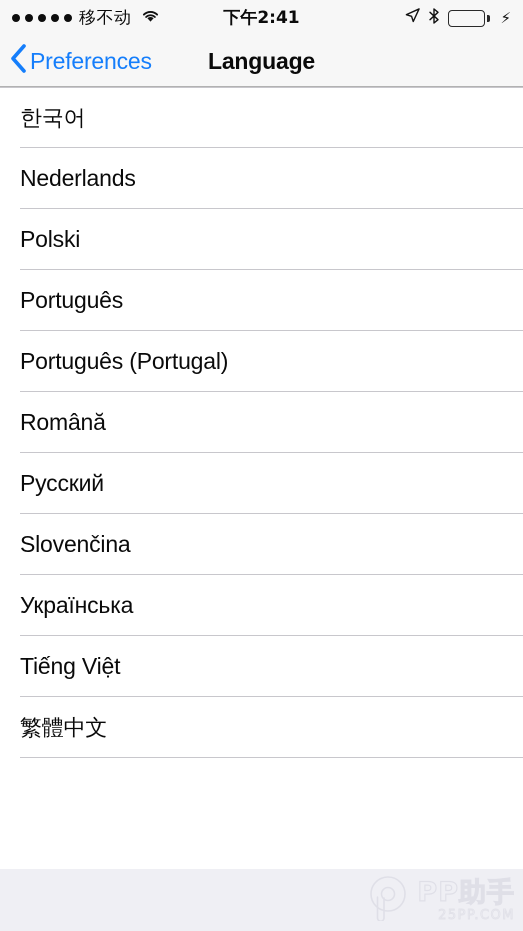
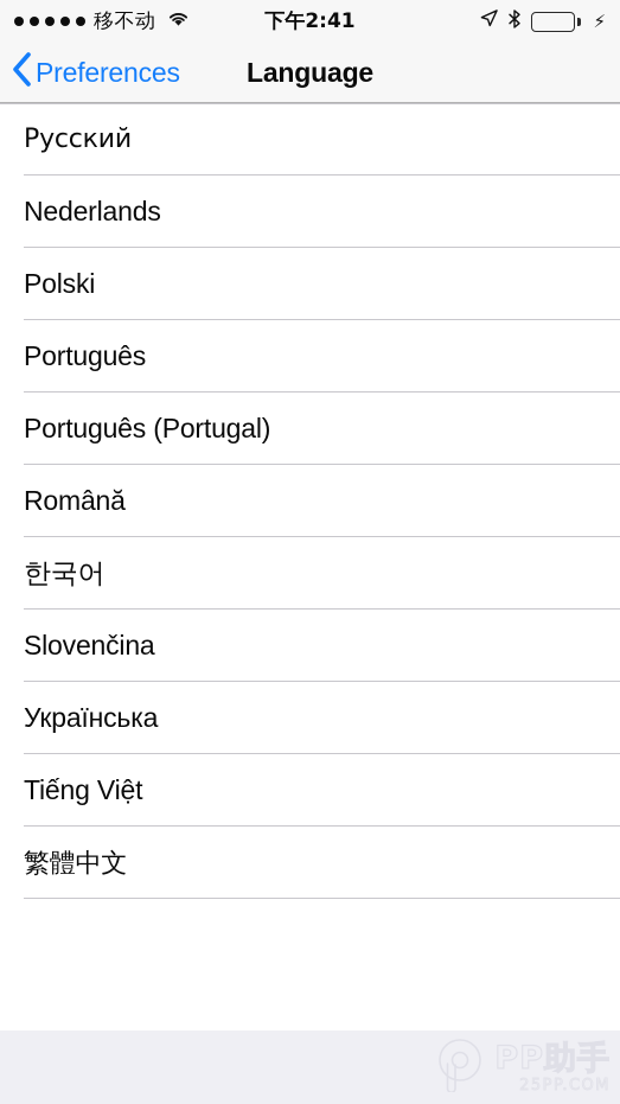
  移不动
  下午2:41
  ⚡
  Preferences
  Language
- 한국어
+ Русский
  Nederlands
  Polski
  Português
  Português (Portugal)
  Română
- Русский
+ 한국어
  Slovenčina
  Українська
  Tiếng Việt
  繁體中文
